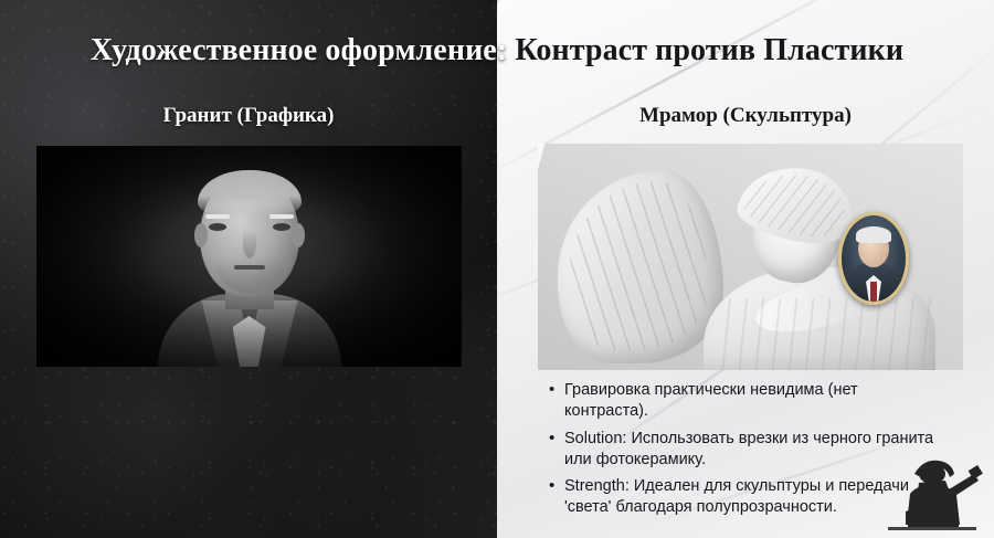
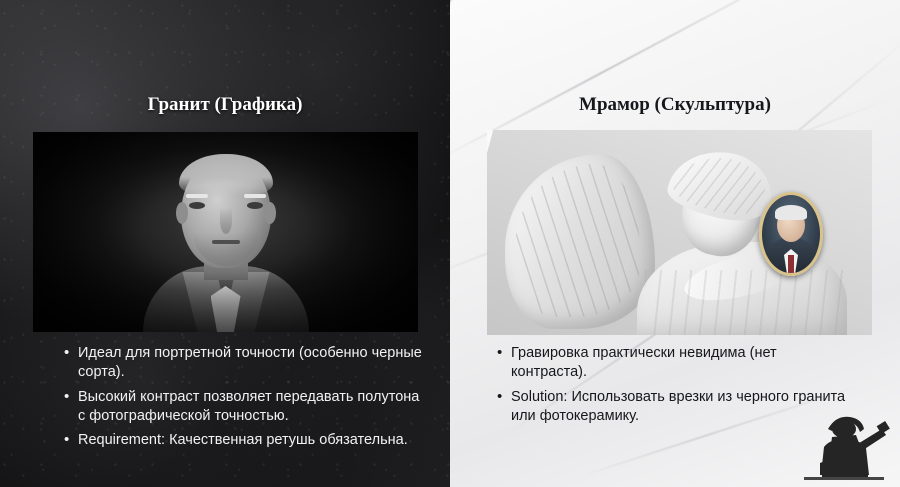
- Художественное оформление: Контраст против Пластики
  Гранит (Графика)
  Мрамор (Скульптура)
+ Идеал для портретной точности (особенно черные сорта).
+ Высокий контраст позволяет передавать полутона с фотографической точностью.
+ Requirement: Качественная ретушь обязательна.
  Гравировка практически невидима (нет контраста).
  Solution: Использовать врезки из черного гранита или фотокерамику.
- Strength: Идеален для скульптуры и передачи 'света' благодаря полупрозрачности.
